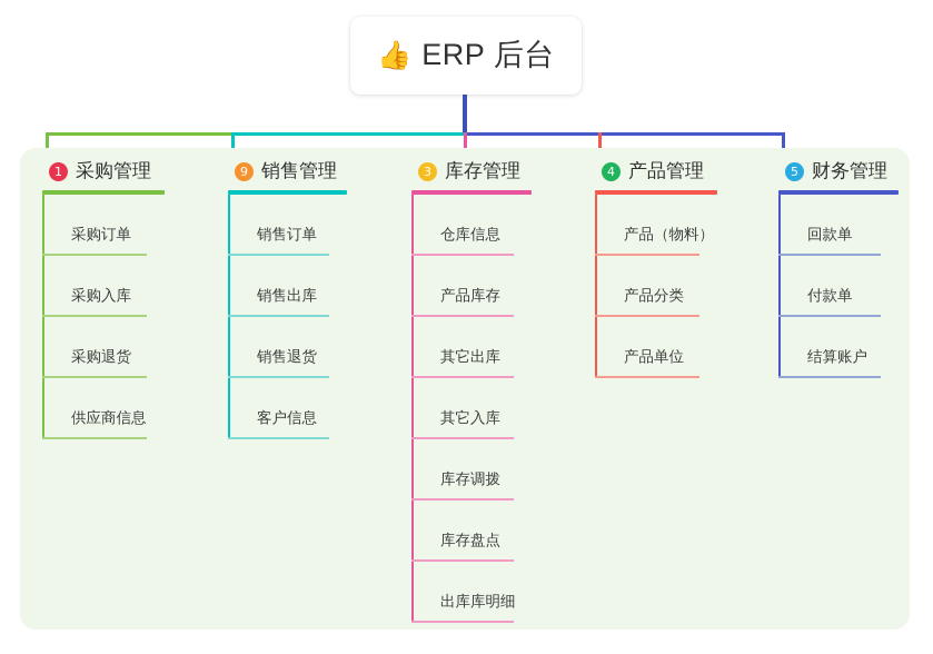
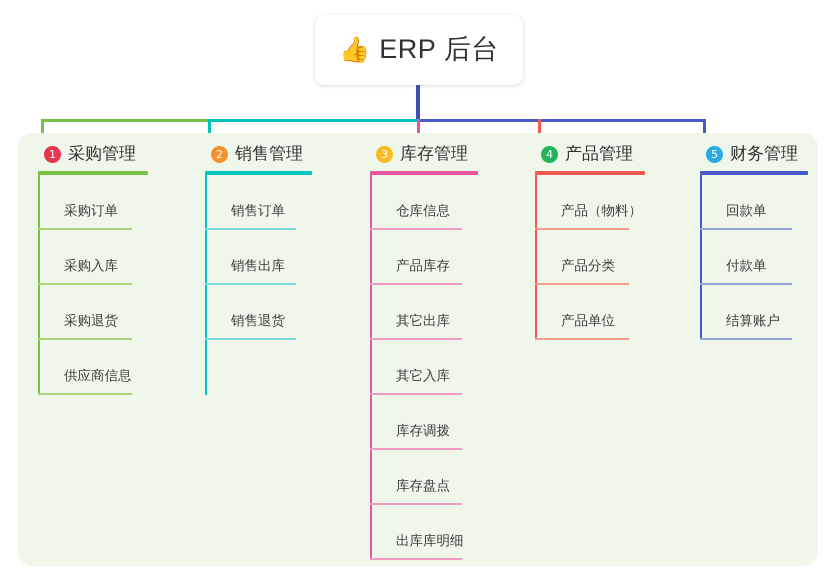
  👍
  ERP 后台
  1
  采购管理
  采购订单
  采购入库
  采购退货
  供应商信息
- 9
+ 2
  销售管理
  销售订单
  销售出库
  销售退货
- 客户信息
  3
  库存管理
  仓库信息
  产品库存
  其它出库
  其它入库
  库存调拨
  库存盘点
  出库库明细
  4
  产品管理
  产品（物料）
  产品分类
  产品单位
  5
  财务管理
  回款单
  付款单
  结算账户
